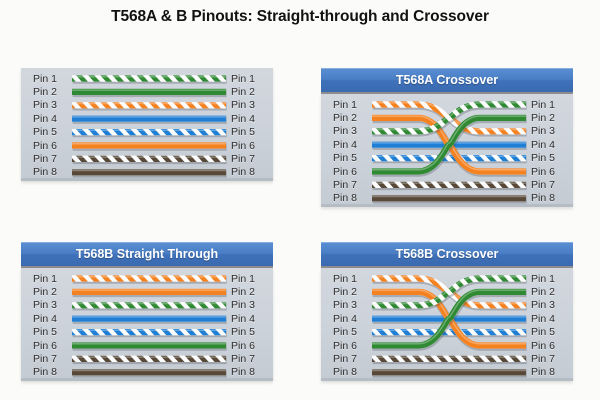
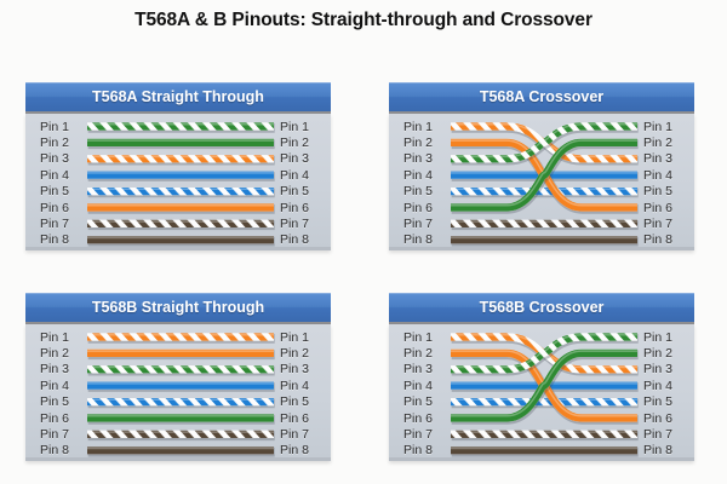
  T568A & B Pinouts: Straight-through and Crossover
+ T568A Straight Through
  Pin 1
  Pin 2
  Pin 3
  Pin 4
  Pin 5
  Pin 6
  Pin 7
  Pin 8
  Pin 1
  Pin 2
  Pin 3
  Pin 4
  Pin 5
  Pin 6
  Pin 7
  Pin 8
  T568A Crossover
  Pin 1
  Pin 2
  Pin 3
  Pin 4
  Pin 5
  Pin 6
  Pin 7
  Pin 8
  Pin 1
  Pin 2
  Pin 3
  Pin 4
  Pin 5
  Pin 6
  Pin 7
  Pin 8
  T568B Straight Through
  Pin 1
  Pin 2
  Pin 3
  Pin 4
  Pin 5
  Pin 6
  Pin 7
  Pin 8
  Pin 1
  Pin 2
  Pin 3
  Pin 4
  Pin 5
  Pin 6
  Pin 7
  Pin 8
  T568B Crossover
  Pin 1
  Pin 2
  Pin 3
  Pin 4
  Pin 5
  Pin 6
  Pin 7
  Pin 8
  Pin 1
  Pin 2
  Pin 3
  Pin 4
  Pin 5
  Pin 6
  Pin 7
  Pin 8
